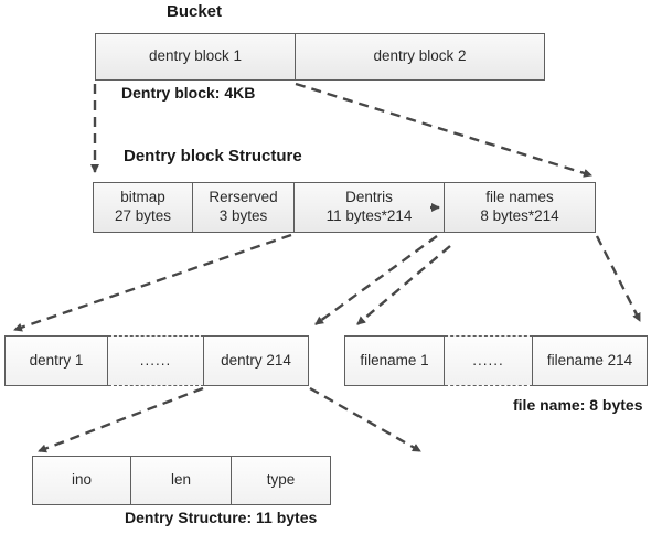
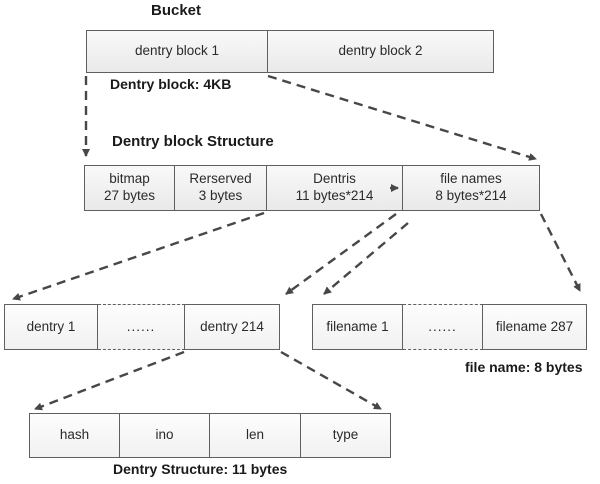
  Bucket
  Dentry block: 4KB
  Dentry block Structure
  file name: 8 bytes
  Dentry Structure: 11 bytes
  dentry block 1
  dentry block 2
  bitmap
  27 bytes
  Rerserved
  3 bytes
  Dentris
  11 bytes*214
  file names
  8 bytes*214
  dentry 1
  ......
  dentry 214
  filename 1
  ......
- filename 214
+ filename 287
+ hash
  ino
  len
  type
